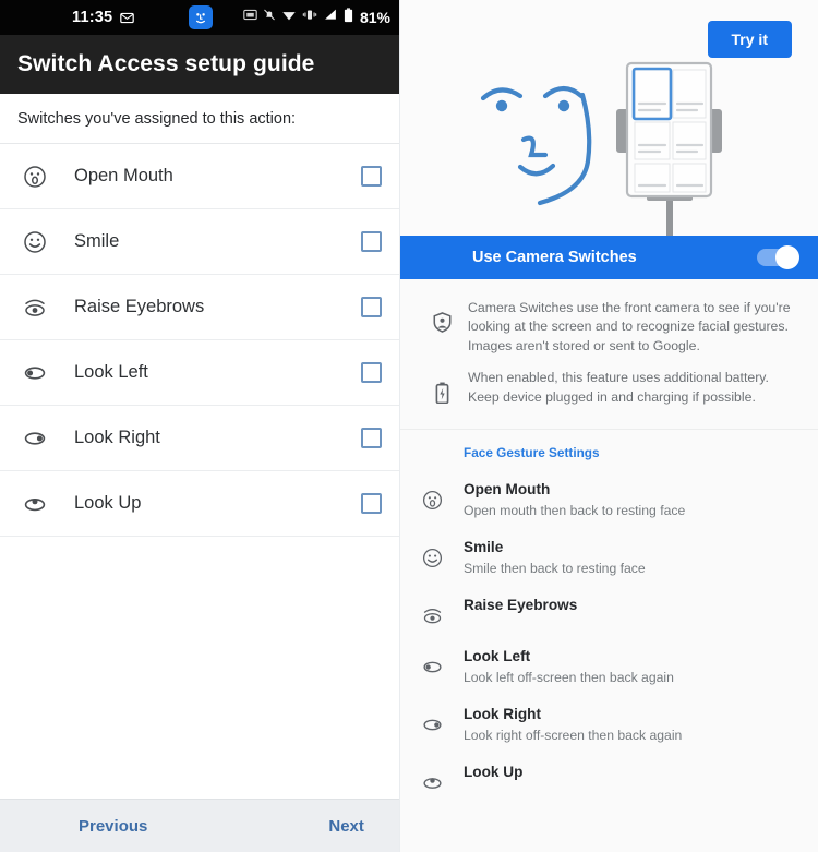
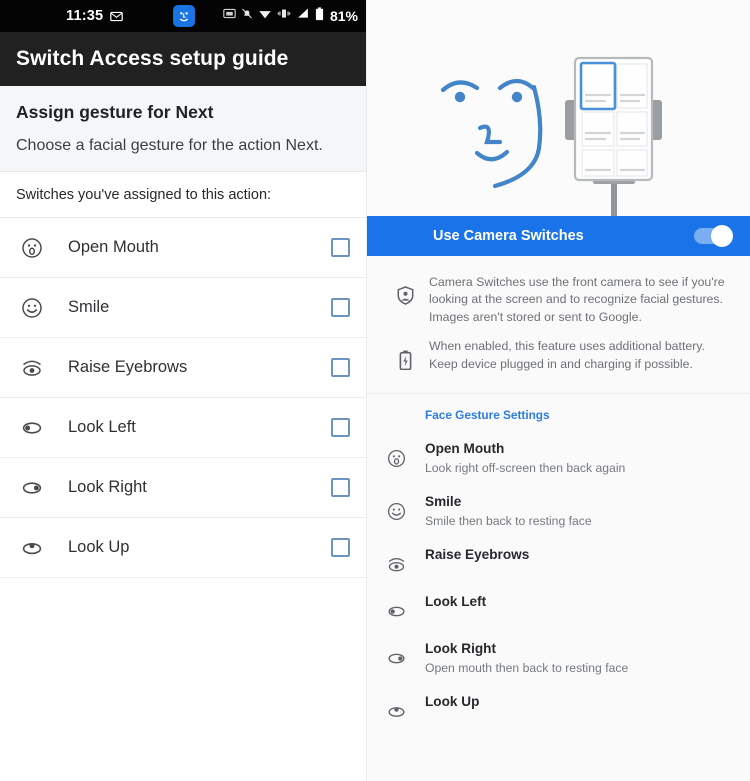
  11:35
  81%
  Switch Access setup guide
+ Assign gesture for Next
+ Choose a facial gesture for the action Next.
  Switches you've assigned to this action:
  Open Mouth
  Smile
  Raise Eyebrows
  Look Left
  Look Right
  Look Up
- Previous
- Next
- Try it
  Use Camera Switches
  Camera Switches use the front camera to see if you're looking at the screen and to recognize facial gestures. Images aren't stored or sent to Google.
  When enabled, this feature uses additional battery. Keep device plugged in and charging if possible.
  Face Gesture Settings
  Open Mouth
- Open mouth then back to resting face
+ Look right off-screen then back again
  Smile
  Smile then back to resting face
  Raise Eyebrows
  Look Left
- Look left off-screen then back again
  Look Right
- Look right off-screen then back again
+ Open mouth then back to resting face
  Look Up
